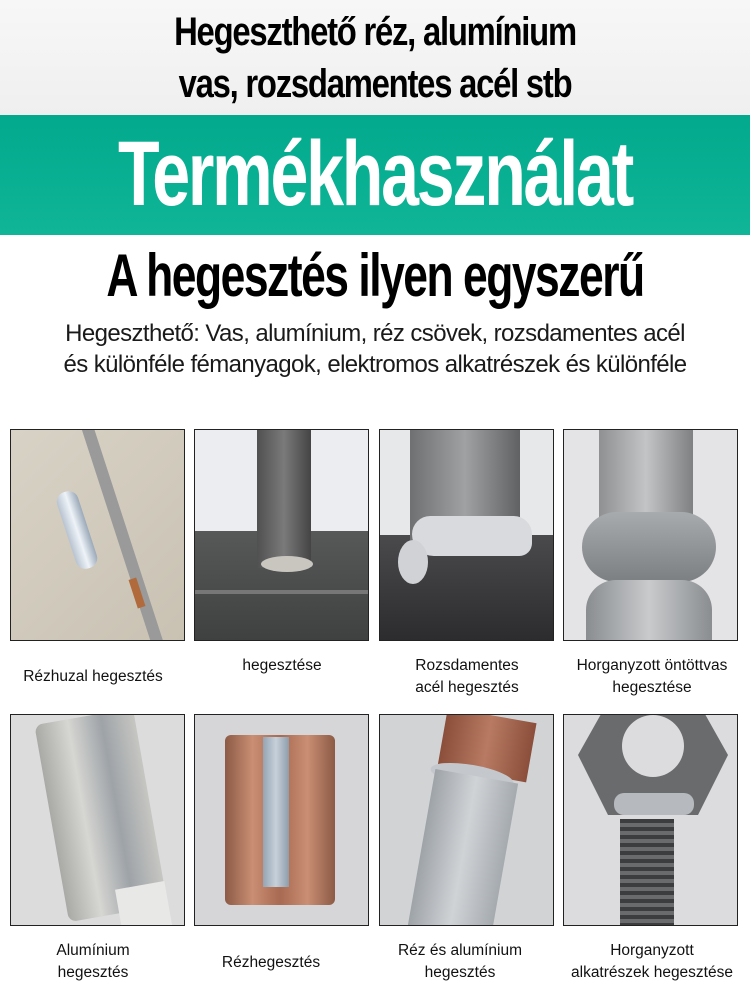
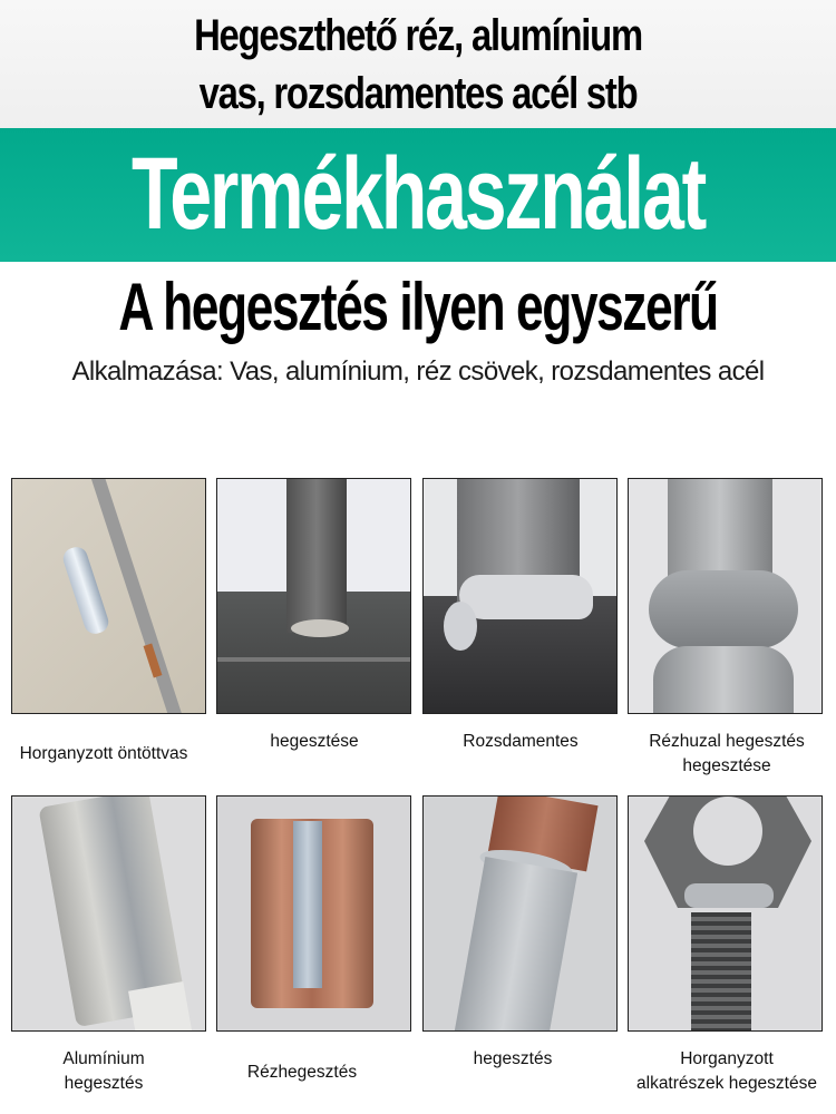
  Hegeszthető réz, alumínium
  vas, rozsdamentes acél stb
  Termékhasználat
  A hegesztés ilyen egyszerű
- Hegeszthető: Vas, alumínium, réz csövek, rozsdamentes acél
+ Alkalmazása: Vas, alumínium, réz csövek, rozsdamentes acél
- és különféle fémanyagok, elektromos alkatrészek és különféle
- Rézhuzal hegesztés
+ Horganyzott öntöttvas
  hegesztése
  Rozsdamentes
- acél hegesztés
- Horganyzott öntöttvas
+ Rézhuzal hegesztés
  hegesztése
  Alumínium
  hegesztés
  Rézhegesztés
- Réz és alumínium
  hegesztés
  Horganyzott
  alkatrészek hegesztése
